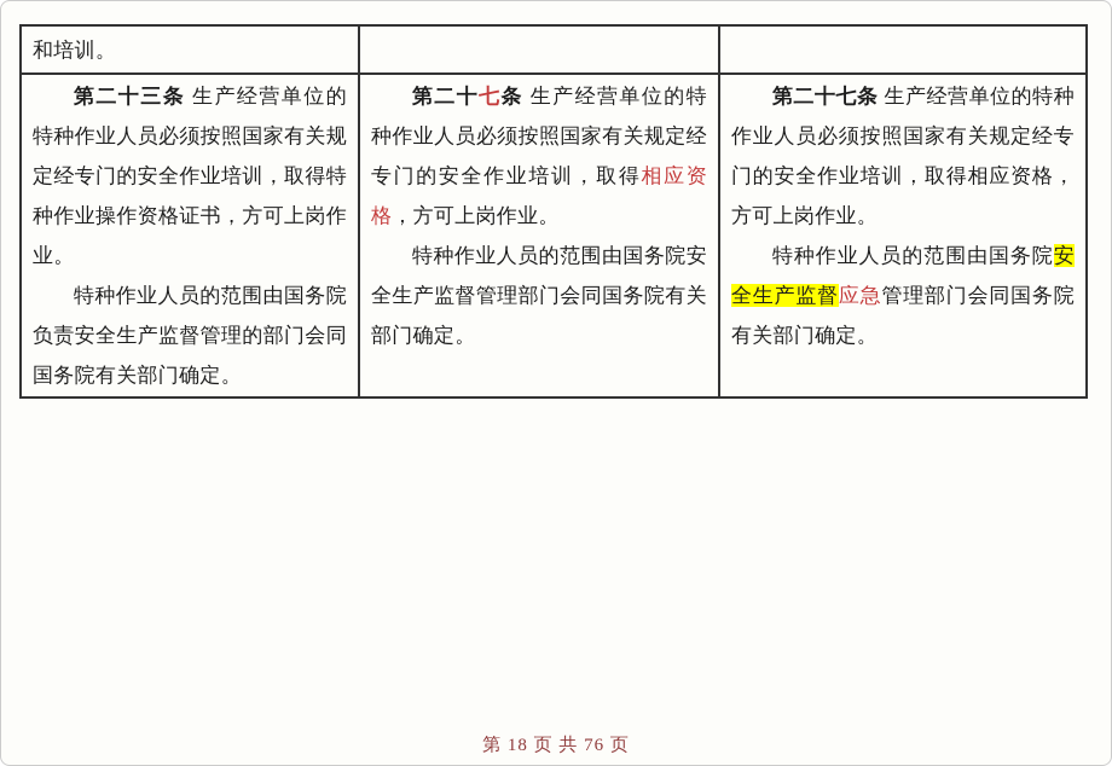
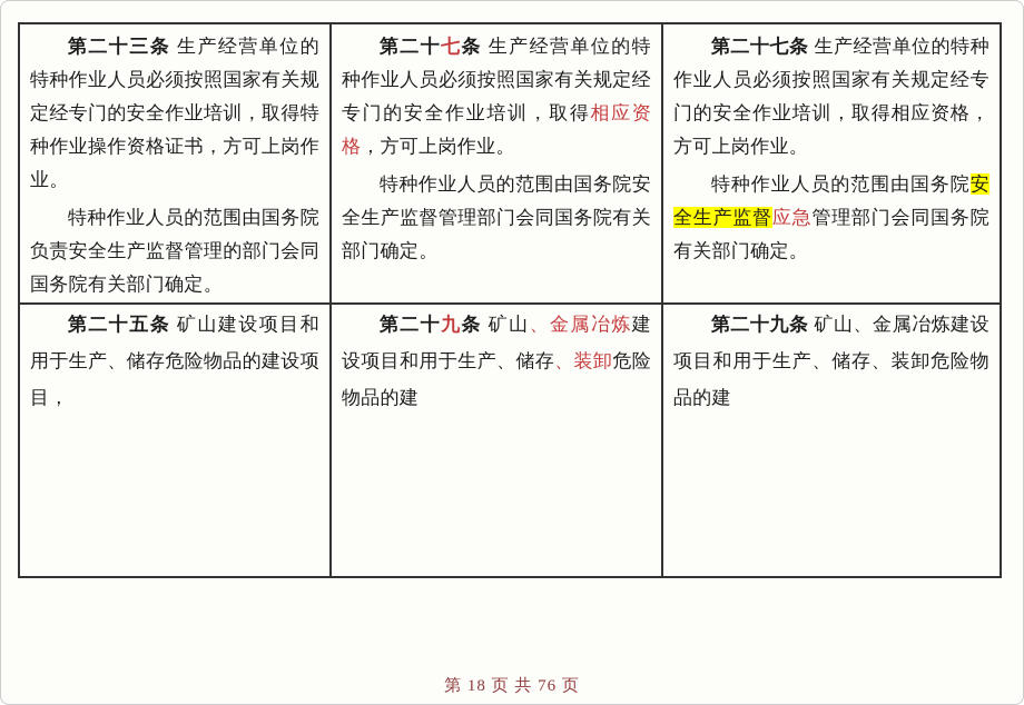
- 和培训。
  第二十三条 生产经营单位的特种作业人员必须按照国家有关规定经专门的安全作业培训，取得特种作业操作资格证书，方可上岗作业。特种作业人员的范围由国务院负责安全生产监督管理的部门会同国务院有关部门确定。	第二十七条 生产经营单位的特种作业人员必须按照国家有关规定经专门的安全作业培训，取得相应资格，方可上岗作业。特种作业人员的范围由国务院安全生产监督管理部门会同国务院有关部门确定。	第二十七条 生产经营单位的特种作业人员必须按照国家有关规定经专门的安全作业培训，取得相应资格，方可上岗作业。特种作业人员的范围由国务院安全生产监督应急管理部门会同国务院有关部门确定。
+ 第二十五条 矿山建设项目和用于生产、储存危险物品的建设项目，	第二十九条 矿山、金属冶炼建设项目和用于生产、储存、装卸危险物品的建	第二十九条 矿山、金属冶炼建设项目和用于生产、储存、装卸危险物品的建
  第 18 页 共 76 页
